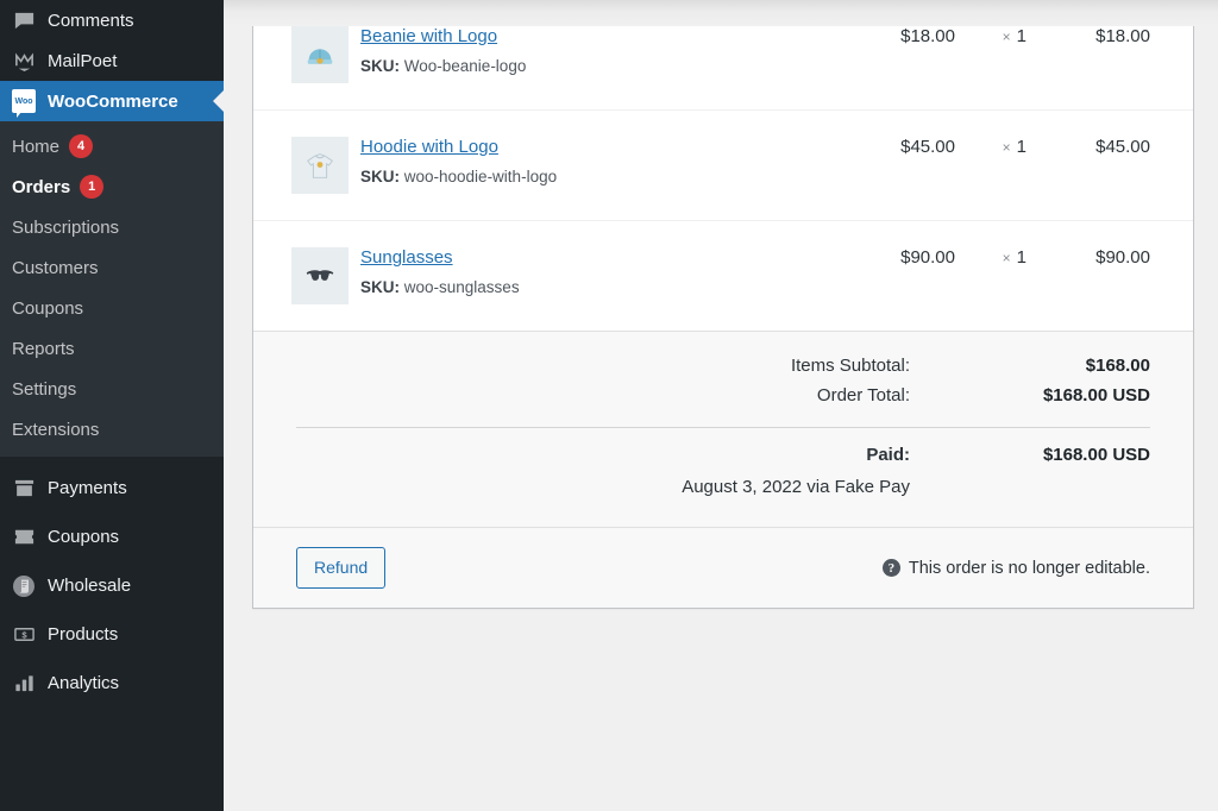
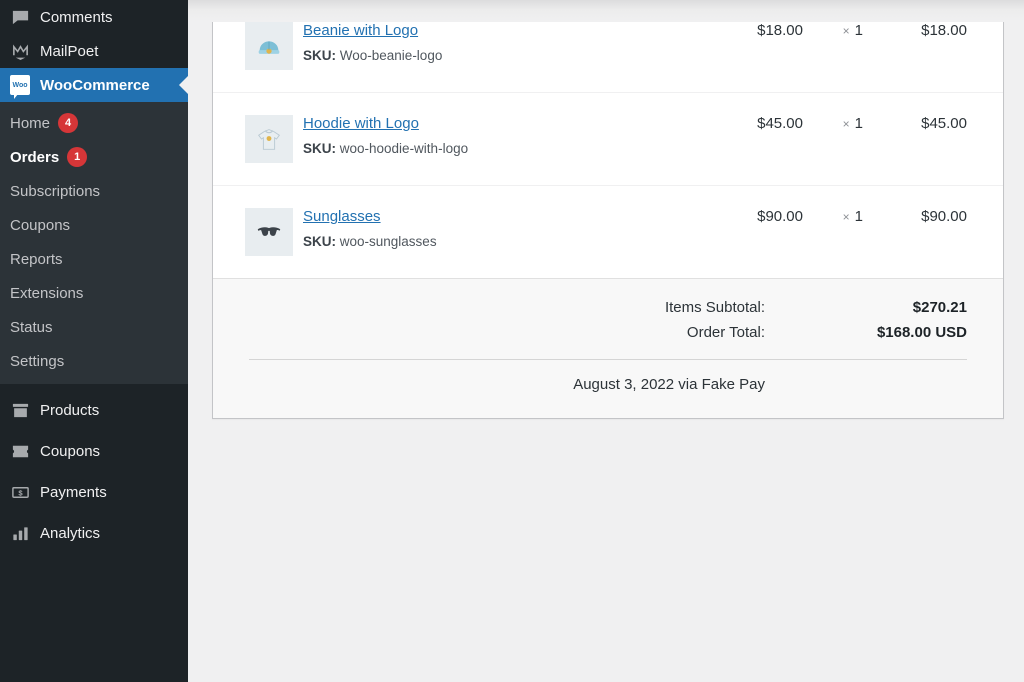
  Comments
  MailPoet
  WooCommerce
  Home
  4
  Orders
  1
  Subscriptions
- Customers
  Coupons
  Reports
- Settings
+ Extensions
+ Status
- Extensions
+ Settings
- Payments
+ Products
  Coupons
- Wholesale
  $
- Products
+ Payments
  Analytics
  	Beanie with Logo SKU: Woo-beanie-logo	$18.00	× 1	$18.00
  	Hoodie with Logo SKU: woo-hoodie-with-logo	$45.00	× 1	$45.00
  	Sunglasses SKU: woo-sunglasses	$90.00	× 1	$90.00
- Items Subtotal:	$168.00
+ Items Subtotal:	$270.21
  Order Total:	$168.00 USD
- Paid:	$168.00 USD
  August 3, 2022 via Fake Pay
- Refund
- ?
- This order is no longer editable.
